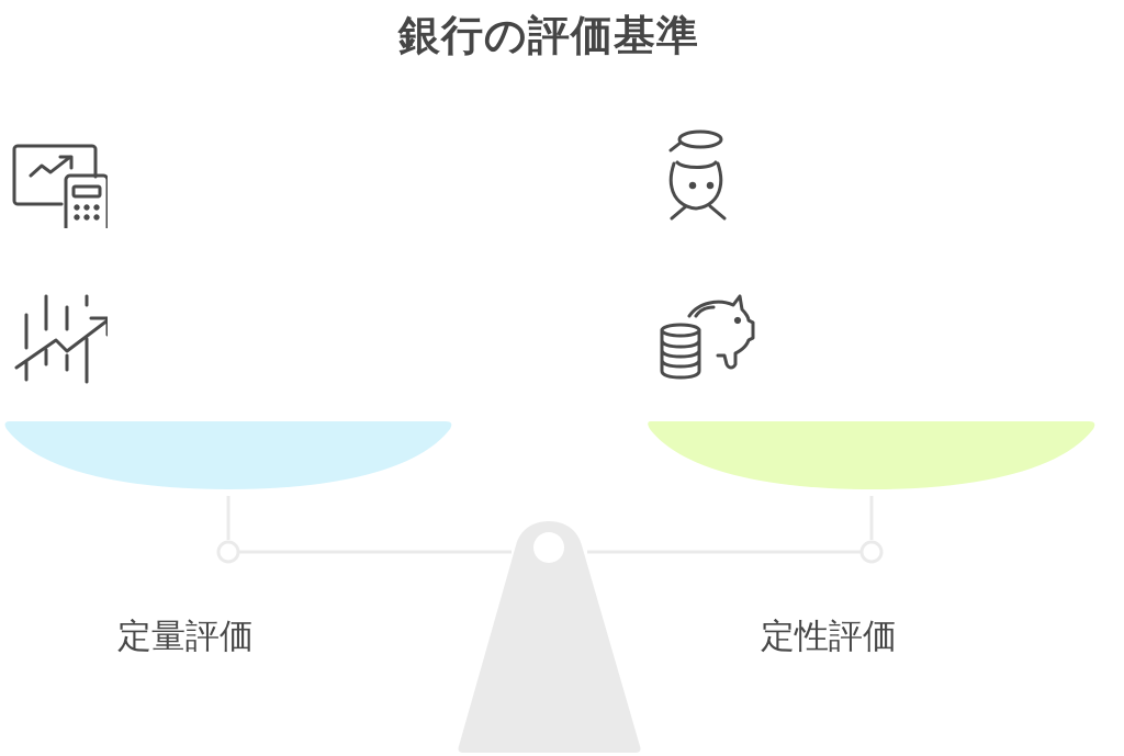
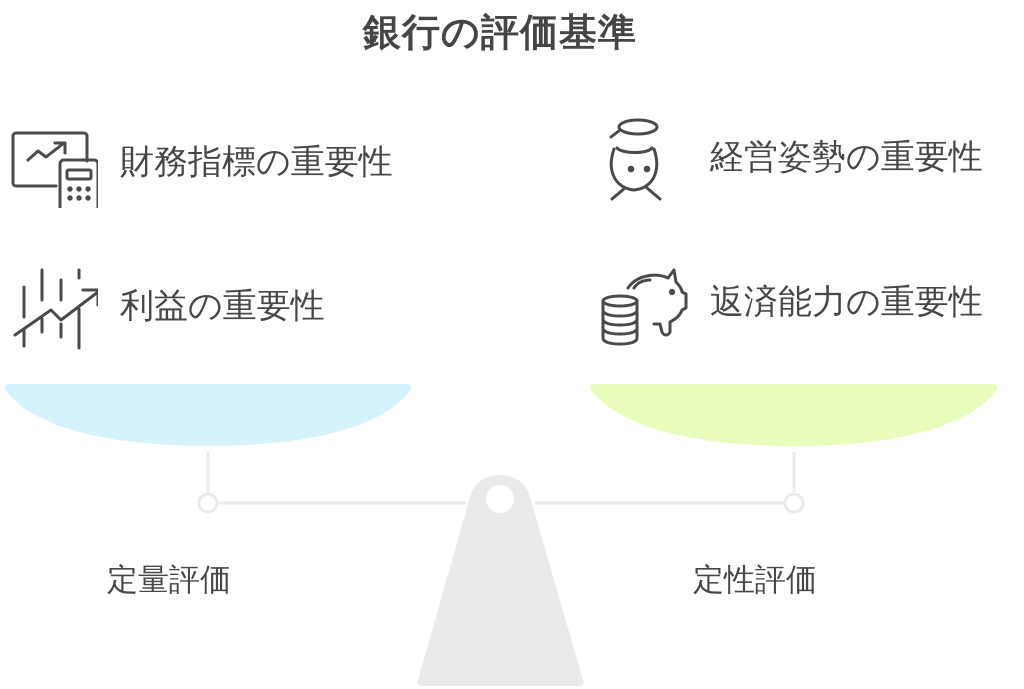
  銀行の評価基準
+ 財務指標の重要性
+ 利益の重要性
+ 経営姿勢の重要性
+ 返済能力の重要性
  定量評価
  定性評価
